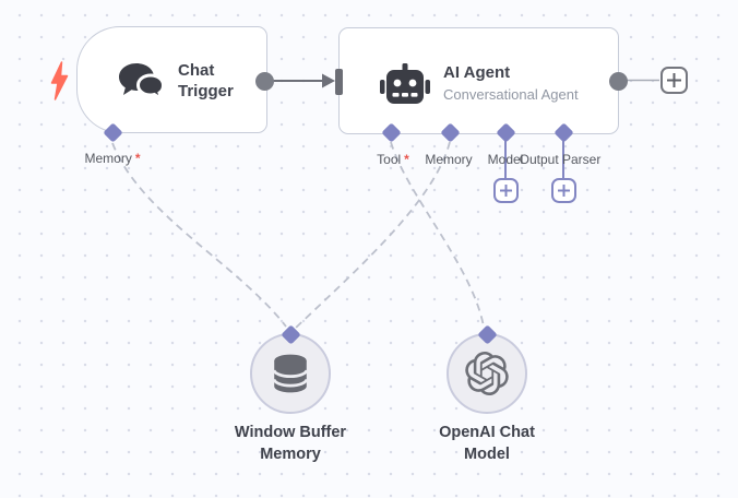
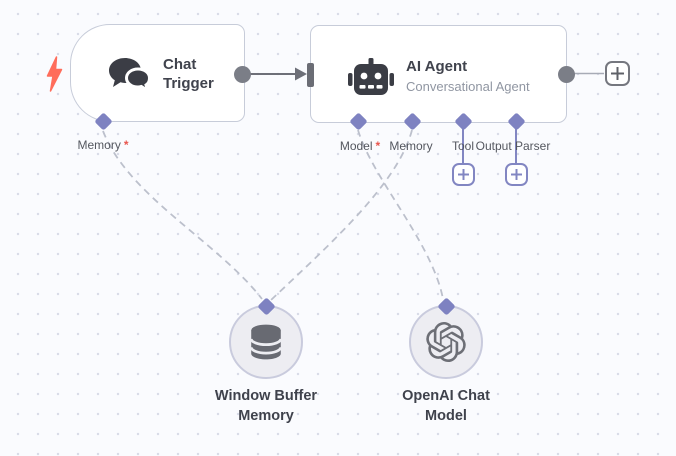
  Chat Trigger
  Memory *
  AI Agent
  Conversational Agent
- Tool *
+ Model *
  Memory
- Model
+ Tool
  Output Parser
  Window Buffer Memory
  OpenAI Chat Model
